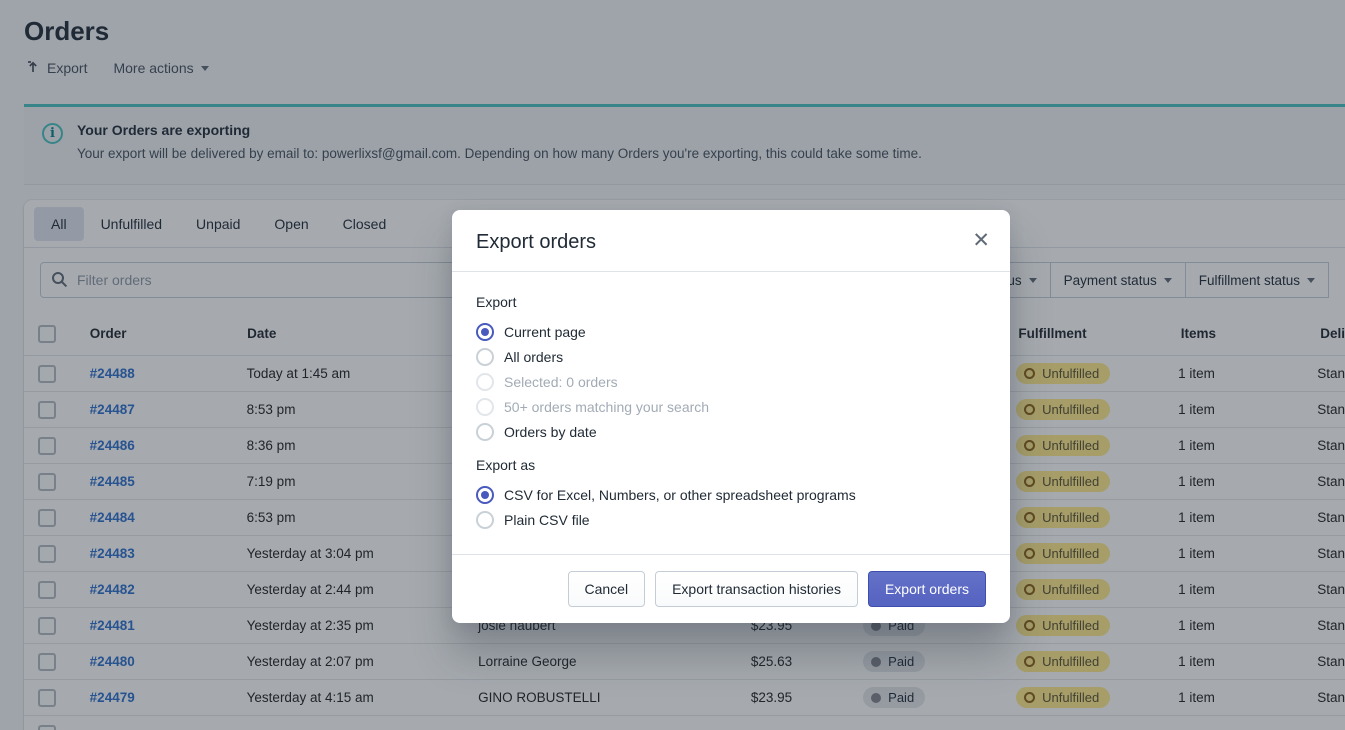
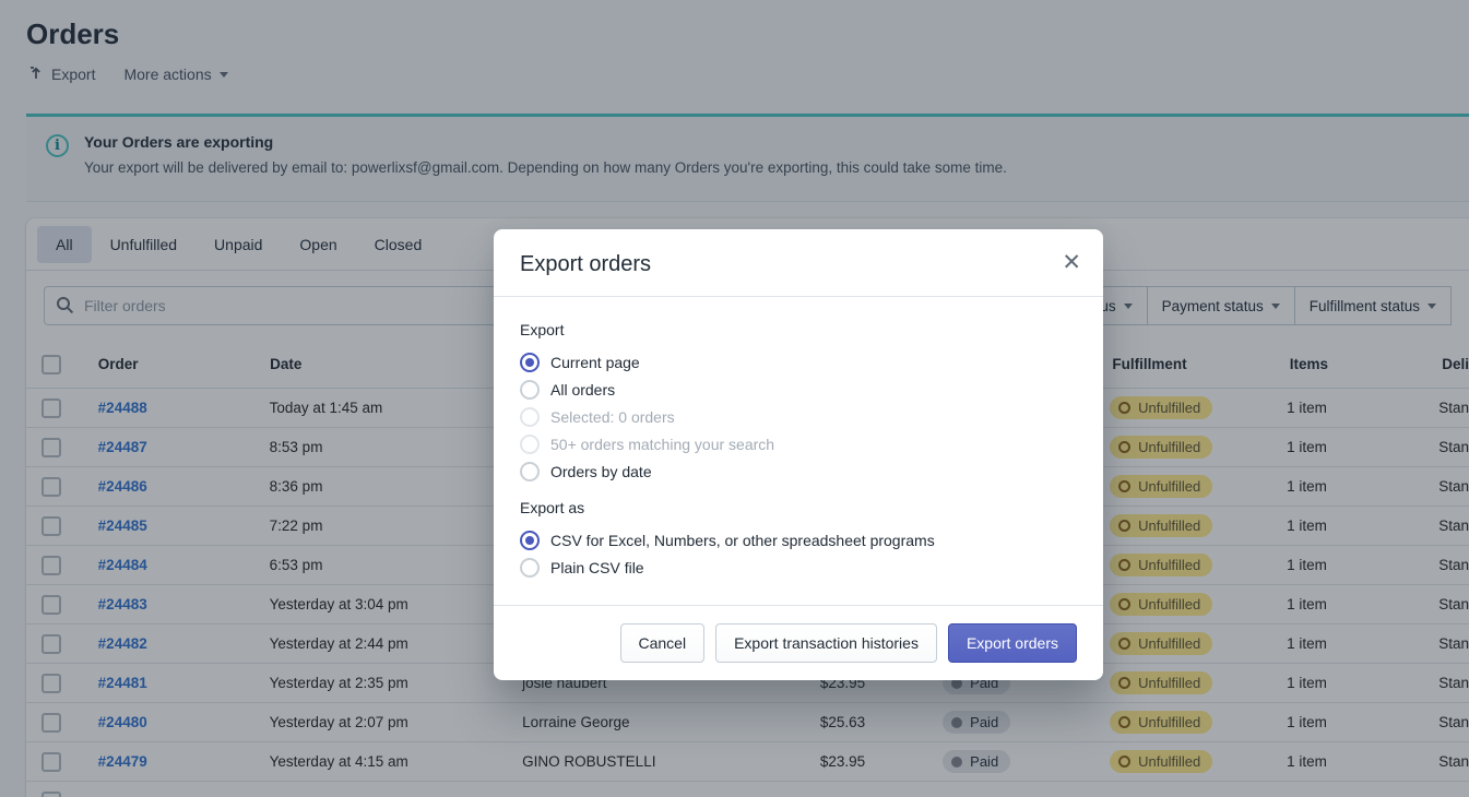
  Orders
  Export
  More actions
  i
  Your Orders are exporting
  Your export will be delivered by email to: powerlixsf@gmail.com. Depending on how many Orders you're exporting, this could take some time.
  All
  Unfulfilled
  Unpaid
  Open
  Closed
  Filter orders
  Payment status
  Fulfillment status
  Order
  Date
  Fulfillment
  Items
  Deli
  #24488
  Today at 1:45 am
  Unfulfilled
  1 item
  Stan
  #24487
  8:53 pm
  Unfulfilled
  1 item
  Stan
  #24486
  8:36 pm
  Unfulfilled
  1 item
  Stan
  #24485
- 7:19 pm
+ 7:22 pm
  Unfulfilled
  1 item
  Stan
  #24484
  6:53 pm
  Unfulfilled
  1 item
  Stan
  #24483
  Yesterday at 3:04 pm
  Unfulfilled
  1 item
  Stan
  #24482
  Yesterday at 2:44 pm
  Unfulfilled
  1 item
  Stan
  #24481
  Yesterday at 2:35 pm
  josie haubert
  $23.95
  Paid
  Unfulfilled
  1 item
  Stan
  #24480
  Yesterday at 2:07 pm
  Lorraine George
  $25.63
  Paid
  Unfulfilled
  1 item
  Stan
  #24479
  Yesterday at 4:15 am
  GINO ROBUSTELLI
  $23.95
  Paid
  Unfulfilled
  1 item
  Stan
  Export orders
  ✕
  Export
  Current page
  All orders
  Selected: 0 orders
  50+ orders matching your search
  Orders by date
  Export as
  CSV for Excel, Numbers, or other spreadsheet programs
  Plain CSV file
  Cancel
  Export transaction histories
  Export orders
